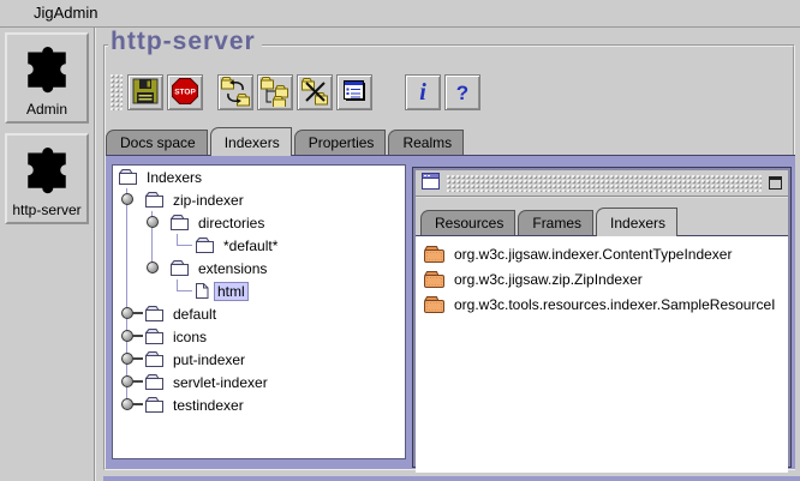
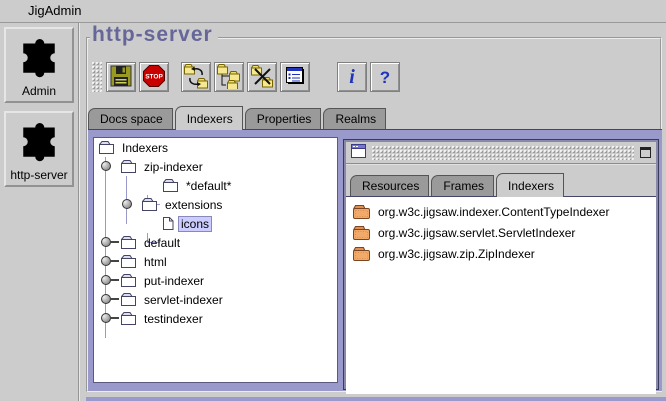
  JigAdmin
  Admin
  http-server
  http-server
  i
  ?
  Docs space
  Indexers
  Properties
  Realms
  Indexers
  zip-indexer
- directories
  *default*
  extensions
- html
+ icons
  default
- icons
+ html
  put-indexer
  servlet-indexer
  testindexer
  Resources
  Frames
  Indexers
  org.w3c.jigsaw.indexer.ContentTypeIndexer
+ org.w3c.jigsaw.servlet.ServletIndexer
  org.w3c.jigsaw.zip.ZipIndexer
- org.w3c.tools.resources.indexer.SampleResourceI
